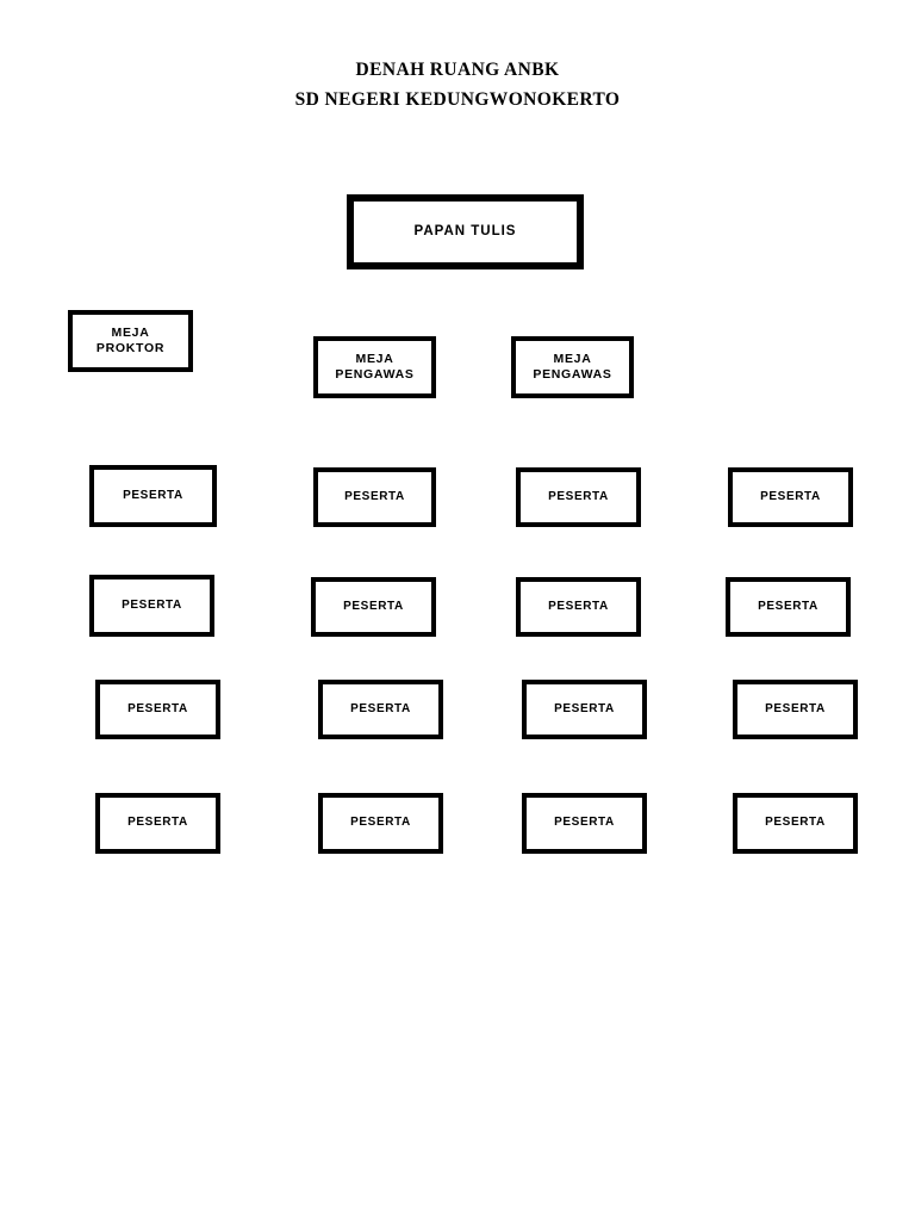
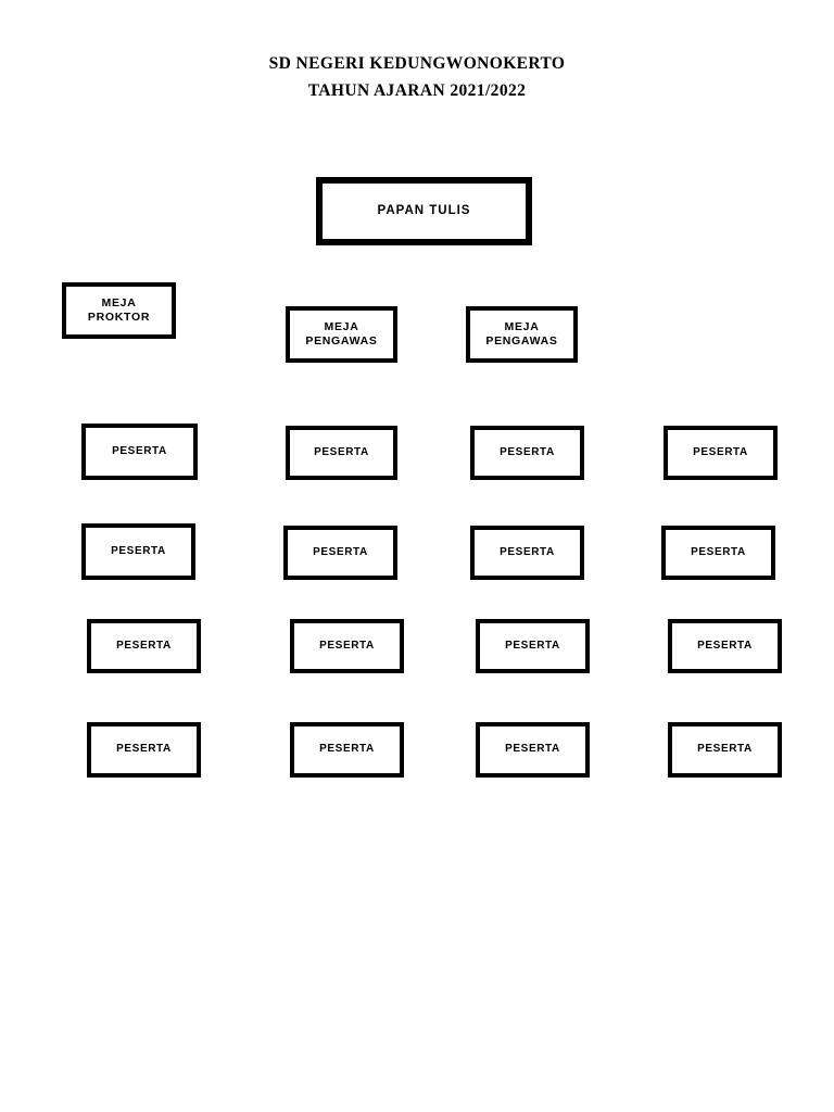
- DENAH RUANG ANBK
  SD NEGERI KEDUNGWONOKERTO
+ TAHUN AJARAN 2021/2022
  PAPAN TULIS
  MEJA
  PROKTOR
  MEJA
  PENGAWAS
  MEJA
  PENGAWAS
  PESERTA
  PESERTA
  PESERTA
  PESERTA
  PESERTA
  PESERTA
  PESERTA
  PESERTA
  PESERTA
  PESERTA
  PESERTA
  PESERTA
  PESERTA
  PESERTA
  PESERTA
  PESERTA
